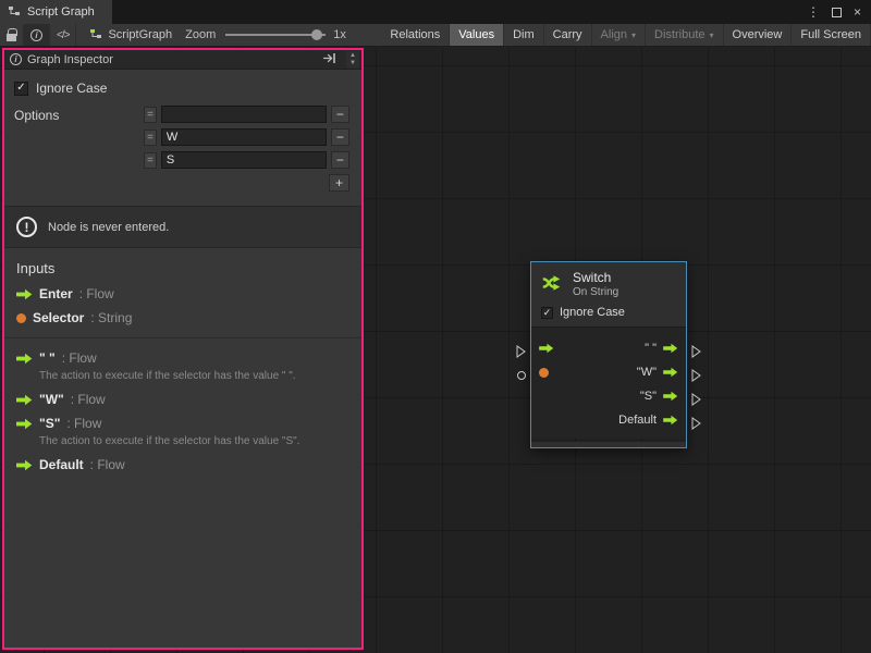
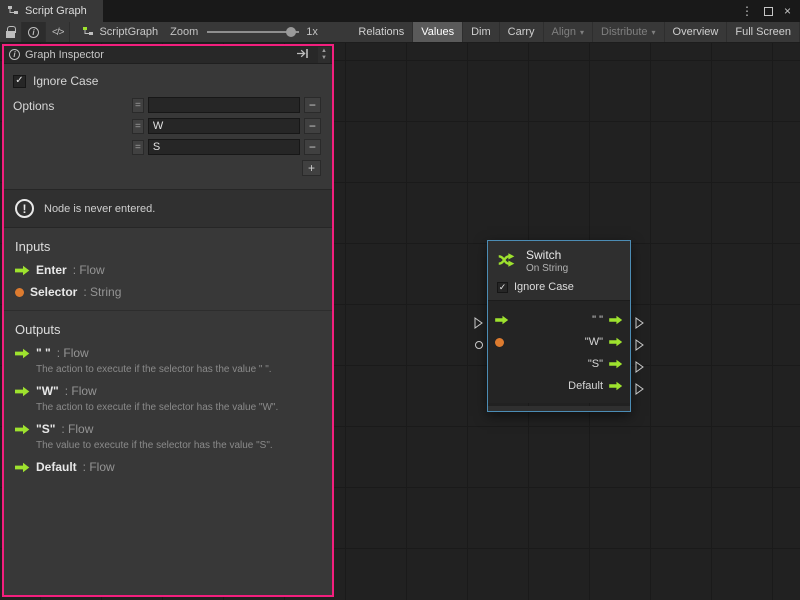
  Script Graph
  ⋮
  ×
  i
  </>
  ScriptGraph
  Zoom
  1x
  Relations
  Values
  Dim
  Carry
  Align
  ▾
  Distribute
  ▾
  Overview
  Full Screen
  Switch
  On String
  ✓
  Ignore Case
  " "
  "W"
  "S"
  Default
  i
  Graph Inspector
  ✓
  Ignore Case
  Options
  =
  −
  =
  W
  −
  =
  S
  −
  +
  !
  Node is never entered.
  Inputs
  Enter
  : Flow
  Selector
  : String
+ Outputs
  " "
  : Flow
  The action to execute if the selector has the value " ".
  "W"
  : Flow
+ The action to execute if the selector has the value "W".
  "S"
  : Flow
- The action to execute if the selector has the value "S".
+ The value to execute if the selector has the value "S".
  Default
  : Flow
